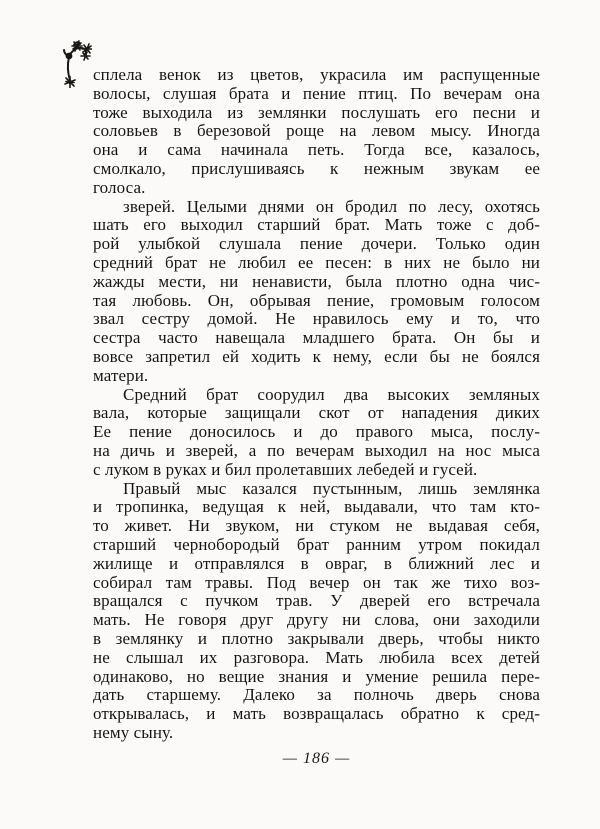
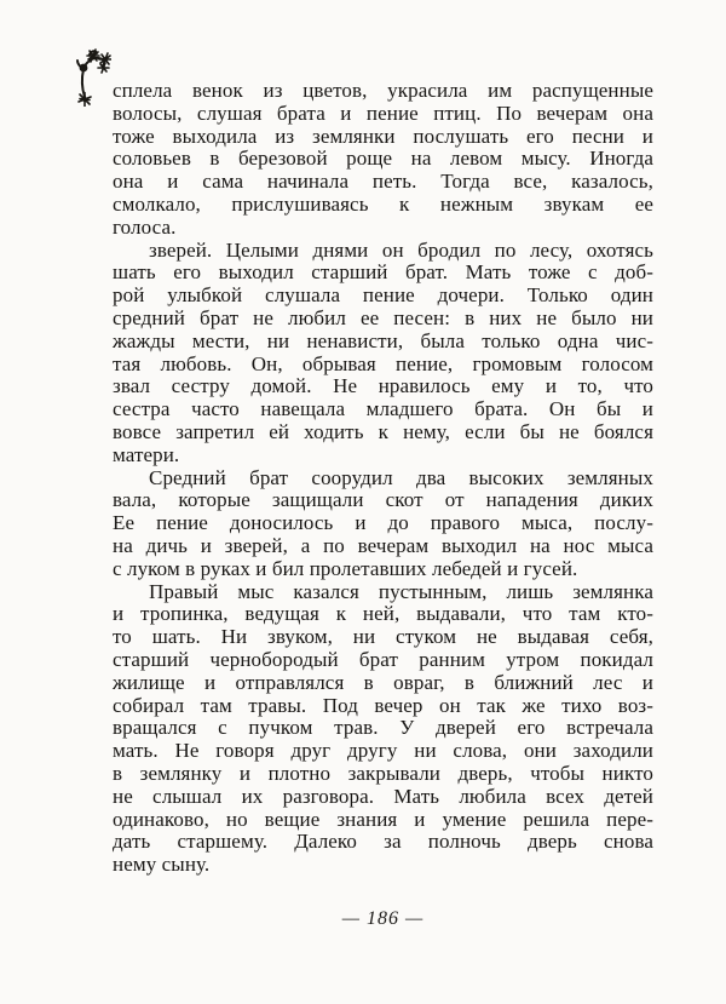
  сплела венок из цветов, украсила им распущенные
  волосы, слушая брата и пение птиц. По вечерам она
  тоже выходила из землянки послушать его песни и
  соловьев в березовой роще на левом мысу. Иногда
  она и сама начинала петь. Тогда все, казалось,
  смолкало, прислушиваясь к нежным звукам ее
  голоса.
  зверей. Целыми днями он бродил по лесу, охотясь
  шать его выходил старший брат. Мать тоже с доб-
  рой улыбкой слушала пение дочери. Только один
  средний брат не любил ее песен: в них не было ни
- жажды мести, ни ненависти, была плотно одна чис-
+ жажды мести, ни ненависти, была только одна чис-
  тая любовь. Он, обрывая пение, громовым голосом
  звал сестру домой. Не нравилось ему и то, что
  сестра часто навещала младшего брата. Он бы и
  вовсе запретил ей ходить к нему, если бы не боялся
  матери.
  Средний брат соорудил два высоких земляных
  вала, которые защищали скот от нападения диких
  Ее пение доносилось и до правого мыса, послу-
  на дичь и зверей, а по вечерам выходил на нос мыса
  с луком в руках и бил пролетавших лебедей и гусей.
  Правый мыс казался пустынным, лишь землянка
  и тропинка, ведущая к ней, выдавали, что там кто-
- то живет. Ни звуком, ни стуком не выдавая себя,
+ то шать. Ни звуком, ни стуком не выдавая себя,
  старший чернобородый брат ранним утром покидал
  жилище и отправлялся в овраг, в ближний лес и
  собирал там травы. Под вечер он так же тихо воз-
  вращался с пучком трав. У дверей его встречала
  мать. Не говоря друг другу ни слова, они заходили
  в землянку и плотно закрывали дверь, чтобы никто
  не слышал их разговора. Мать любила всех детей
  одинаково, но вещие знания и умение решила пере-
  дать старшему. Далеко за полночь дверь снова
- открывалась, и мать возвращалась обратно к сред-
  нему сыну.
  — 186 —
